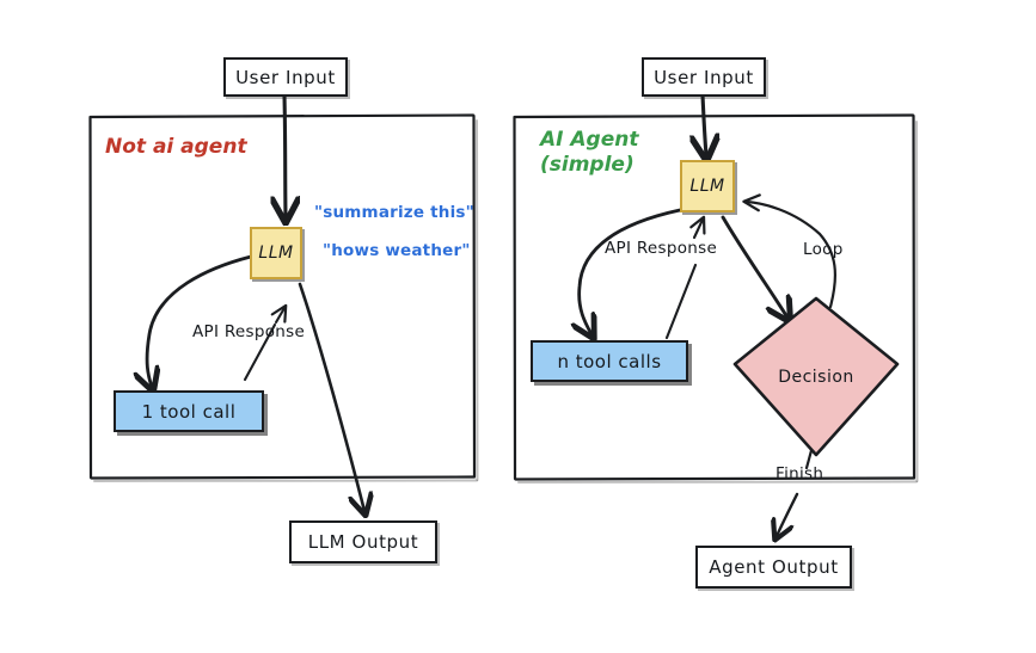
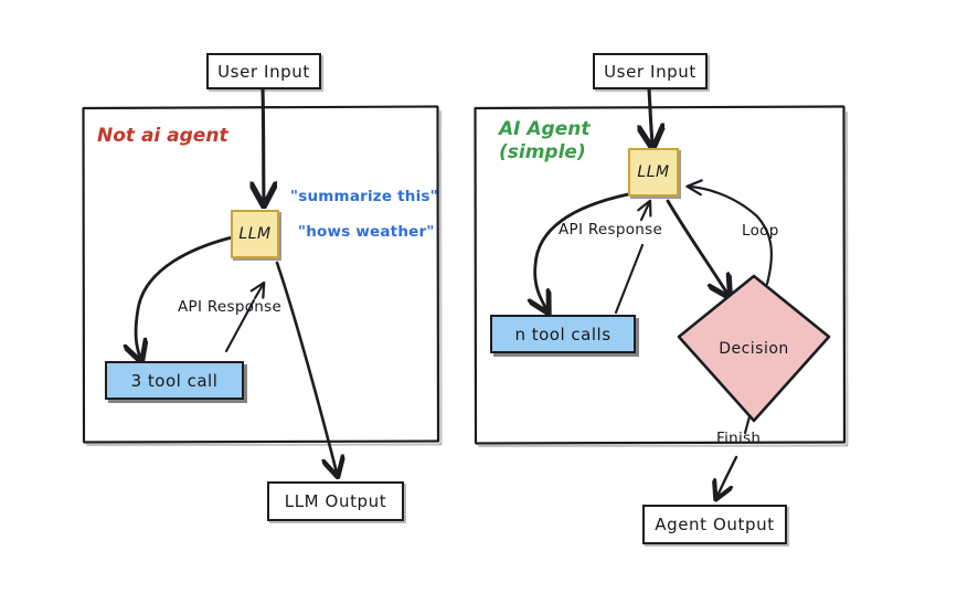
  Not ai agent
  User Input
  LLM
- 1 tool call
+ 3 tool call
  LLM Output
  API Response
  "summarize this"
  "hows weather"
  AI Agent
  (simple)
  User Input
  LLM
  n tool calls
  Decision
  Agent Output
  API Response
  Loop
  Finish
